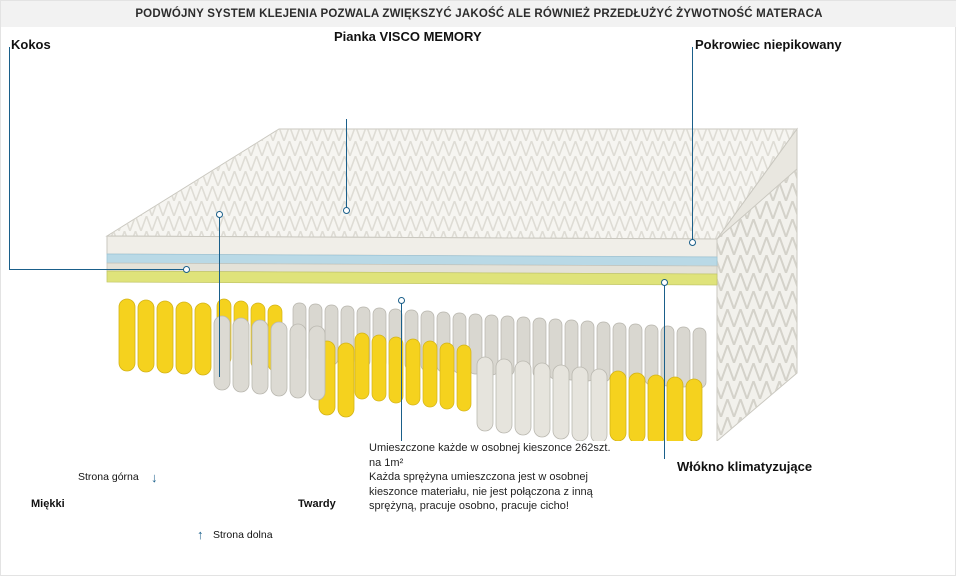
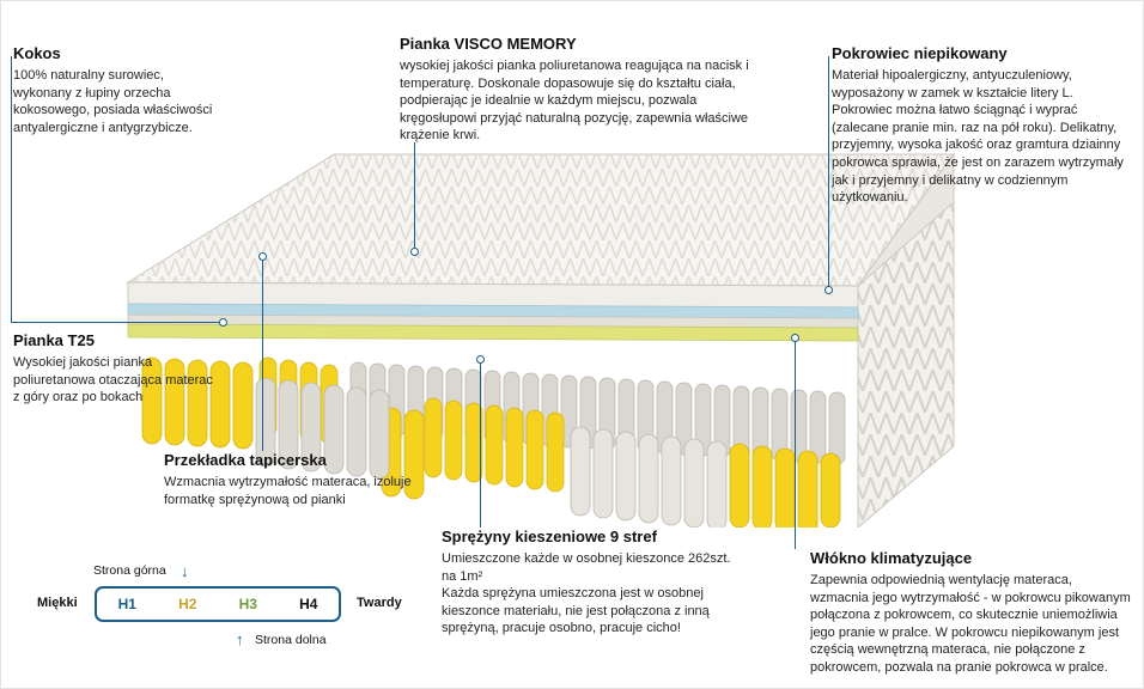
- PODWÓJNY SYSTEM KLEJENIA POZWALA ZWIĘKSZYĆ JAKOŚĆ ALE RÓWNIEŻ PRZEDŁUŻYĆ ŻYWOTNOŚĆ MATERACA
  Kokos
+ 100% naturalny surowiec, wykonany z łupiny orzecha kokosowego, posiada właściwości antyalergiczne i antygrzybicze.
  Pianka VISCO MEMORY
+ wysokiej jakości pianka poliuretanowa reagująca na nacisk i temperaturę. Doskonale dopasowuje się do kształtu ciała, podpierając je idealnie w każdym miejscu, pozwala kręgosłupowi przyjąć naturalną pozycję, zapewnia właściwe krążenie krwi.
  Pokrowiec niepikowany
+ Materiał hipoalergiczny, antyuczuleniowy, wyposażony w zamek w kształcie litery L. Pokrowiec można łatwo ściągnąć i wyprać (zalecane pranie min. raz na pół roku). Delikatny, przyjemny, wysoka jakość oraz gramtura dziainny pokrowca sprawia, że jest on zarazem wytrzymały jak i przyjemny i delikatny w codziennym użytkowaniu.
+ Pianka T25
+ Wysokiej jakości pianka poliuretanowa otaczająca materac z góry oraz po bokach
+ Przekładka tapicerska
+ Wzmacnia wytrzymałość materaca, izoluje formatkę sprężynową od pianki
+ Sprężyny kieszeniowe 9 stref
  Umieszczone każde w osobnej kieszonce 262szt. na 1m²
  Każda sprężyna umieszczona jest w osobnej kieszonce materiału, nie jest połączona z inną sprężyną, pracuje osobno, pracuje cicho!
  Włókno klimatyzujące
+ Zapewnia odpowiednią wentylację materaca, wzmacnia jego wytrzymałość - w pokrowcu pikowanym połączona z pokrowcem, co skutecznie uniemożliwia jego pranie w pralce. W pokrowcu niepikowanym jest częścią wewnętrzną materaca, nie połączone z pokrowcem, pozwala na pranie pokrowca w pralce.
  Strona górna
  ↓
  Miękki
  Twardy
+ H1
+ H2
+ H3
+ H4
  ↑
  Strona dolna
